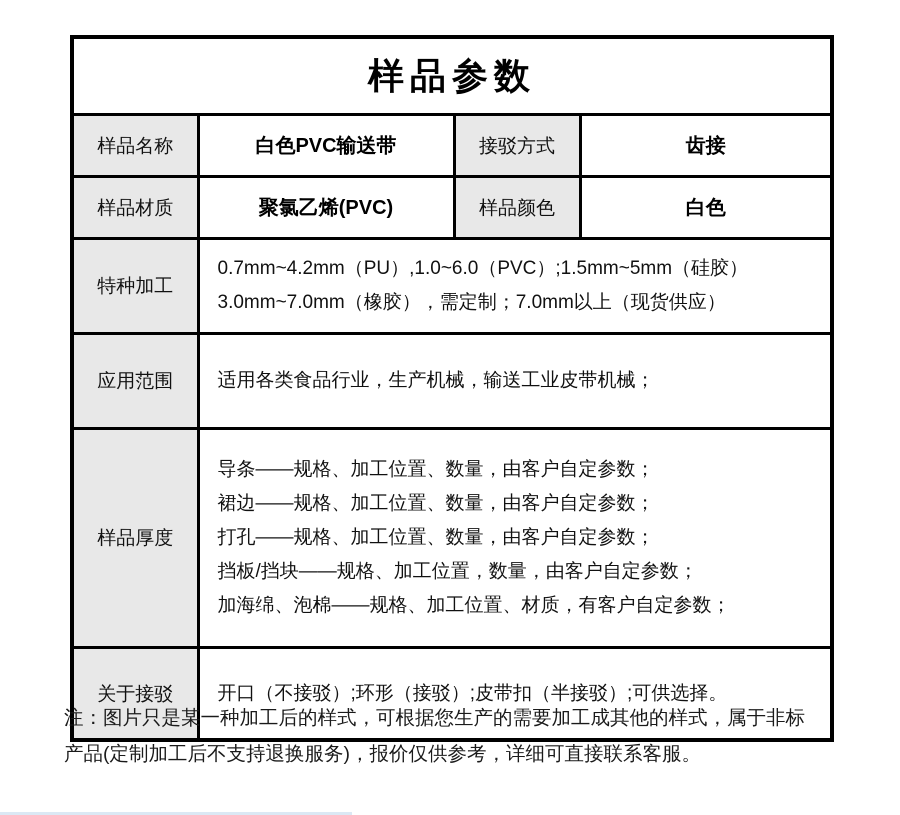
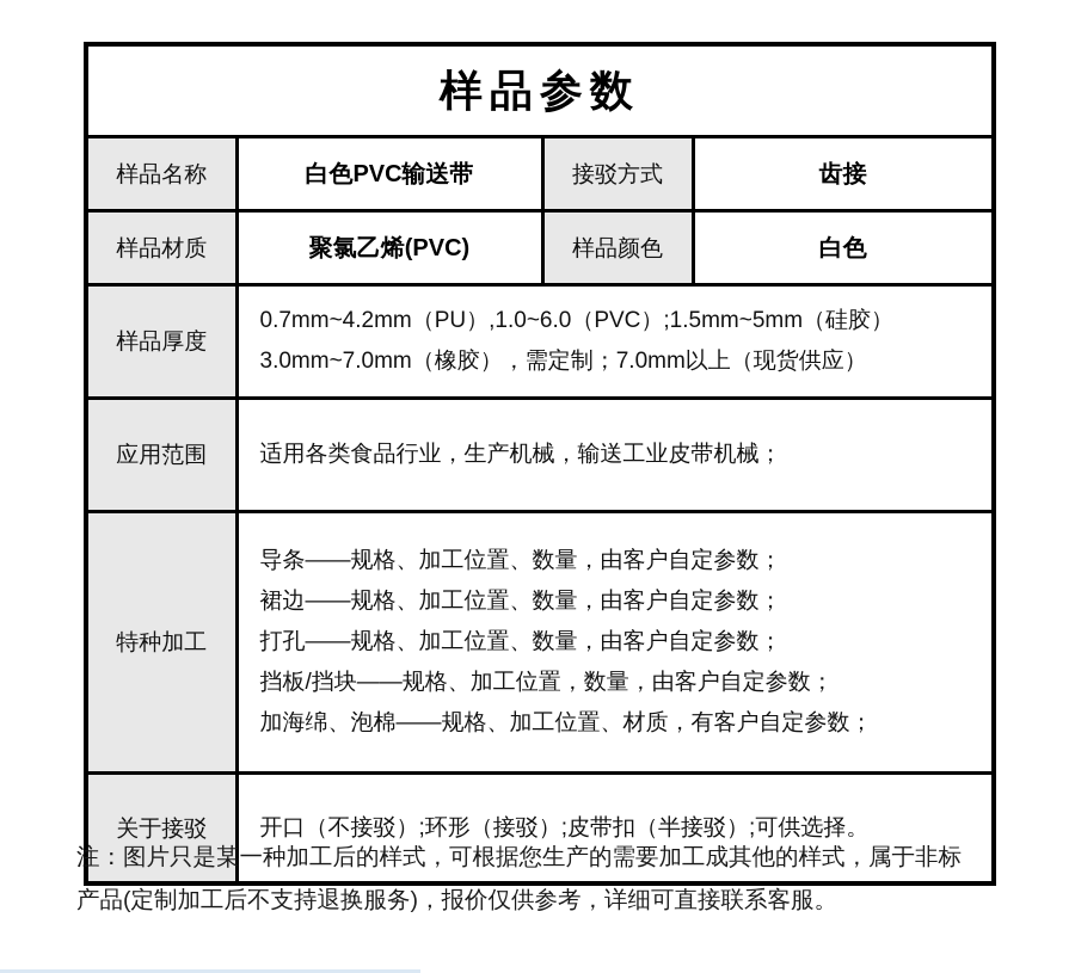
  样品参数
  样品名称	白色PVC输送带	接驳方式	齿接
  样品材质	聚氯乙烯(PVC)	样品颜色	白色
- 特种加工	0.7mm~4.2mm（PU）,1.0~6.0（PVC）;1.5mm~5mm（硅胶） 3.0mm~7.0mm（橡胶），需定制；7.0mm以上（现货供应）
+ 样品厚度	0.7mm~4.2mm（PU）,1.0~6.0（PVC）;1.5mm~5mm（硅胶） 3.0mm~7.0mm（橡胶），需定制；7.0mm以上（现货供应）
  应用范围	适用各类食品行业，生产机械，输送工业皮带机械；
- 样品厚度	导条——规格、加工位置、数量，由客户自定参数； 裙边——规格、加工位置、数量，由客户自定参数； 打孔——规格、加工位置、数量，由客户自定参数； 挡板/挡块——规格、加工位置，数量，由客户自定参数； 加海绵、泡棉——规格、加工位置、材质，有客户自定参数；
+ 特种加工	导条——规格、加工位置、数量，由客户自定参数； 裙边——规格、加工位置、数量，由客户自定参数； 打孔——规格、加工位置、数量，由客户自定参数； 挡板/挡块——规格、加工位置，数量，由客户自定参数； 加海绵、泡棉——规格、加工位置、材质，有客户自定参数；
  关于接驳	开口（不接驳）;环形（接驳）;皮带扣（半接驳）;可供选择。
  注：图片只是某一种加工后的样式，可根据您生产的需要加工成其他的样式，属于非标
  产品(定制加工后不支持退换服务)，报价仅供参考，详细可直接联系客服。
